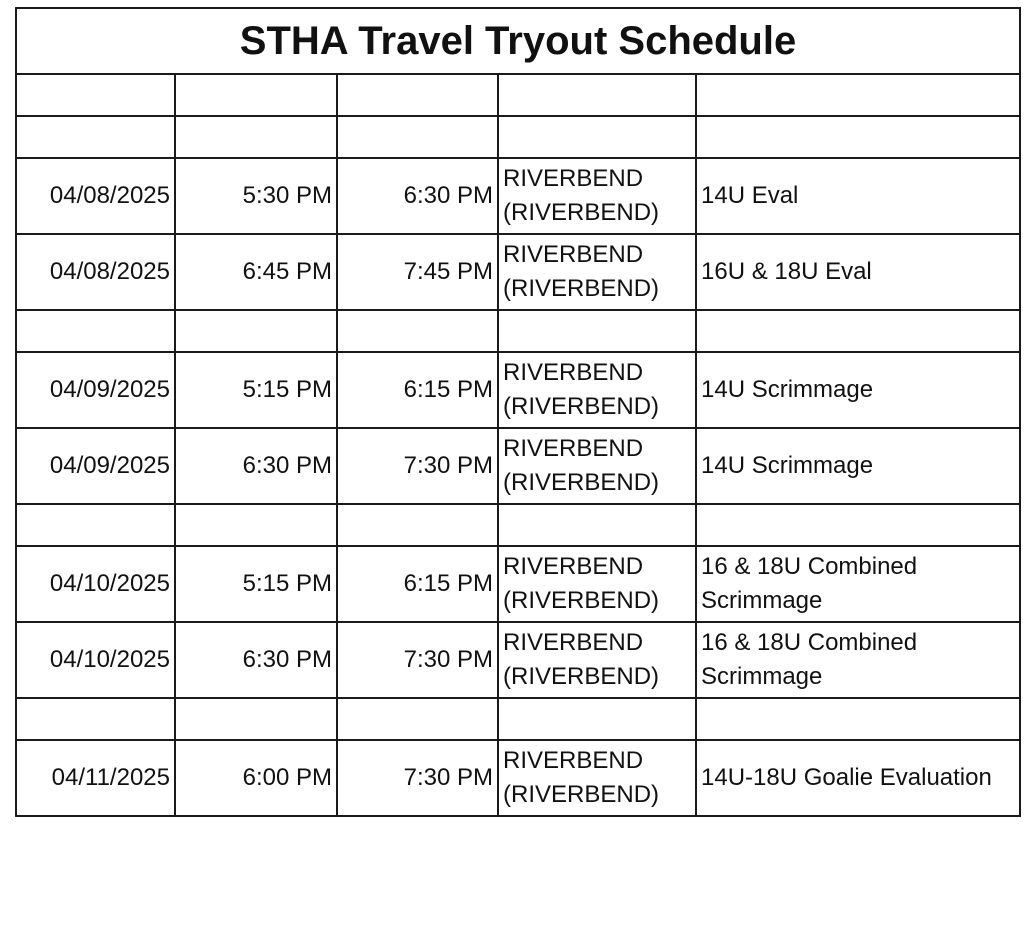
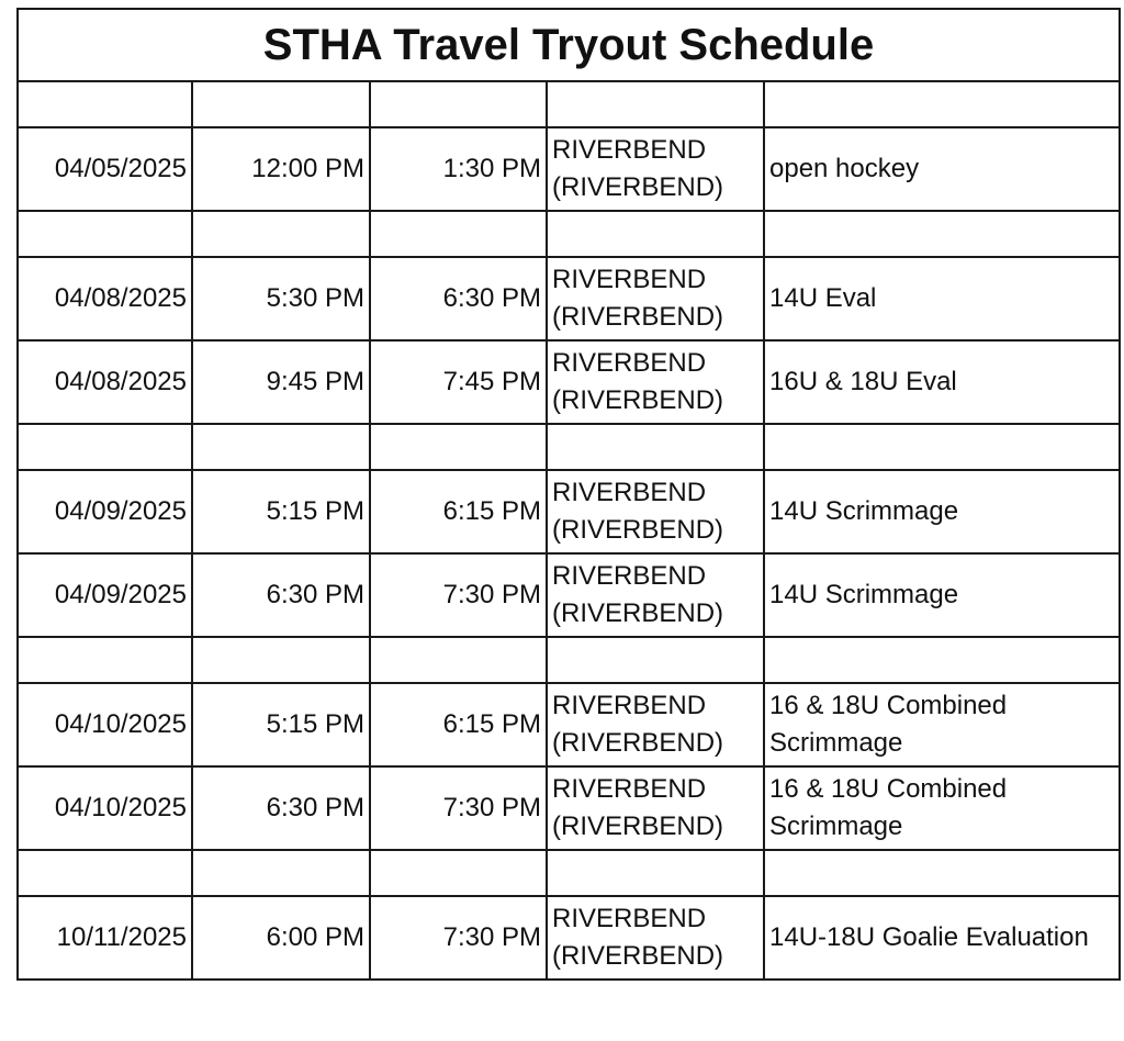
  STHA Travel Tryout Schedule
+ 04/05/2025	12:00 PM	1:30 PM	RIVERBEND(RIVERBEND)	open hockey
  04/08/2025	5:30 PM	6:30 PM	RIVERBEND(RIVERBEND)	14U Eval
- 04/08/2025	6:45 PM	7:45 PM	RIVERBEND(RIVERBEND)	16U & 18U Eval
+ 04/08/2025	9:45 PM	7:45 PM	RIVERBEND(RIVERBEND)	16U & 18U Eval
  04/09/2025	5:15 PM	6:15 PM	RIVERBEND(RIVERBEND)	14U Scrimmage
  04/09/2025	6:30 PM	7:30 PM	RIVERBEND(RIVERBEND)	14U Scrimmage
  04/10/2025	5:15 PM	6:15 PM	RIVERBEND(RIVERBEND)	16 & 18U Combined Scrimmage
  04/10/2025	6:30 PM	7:30 PM	RIVERBEND(RIVERBEND)	16 & 18U Combined Scrimmage
- 04/11/2025	6:00 PM	7:30 PM	RIVERBEND(RIVERBEND)	14U-18U Goalie Evaluation
+ 10/11/2025	6:00 PM	7:30 PM	RIVERBEND(RIVERBEND)	14U-18U Goalie Evaluation
